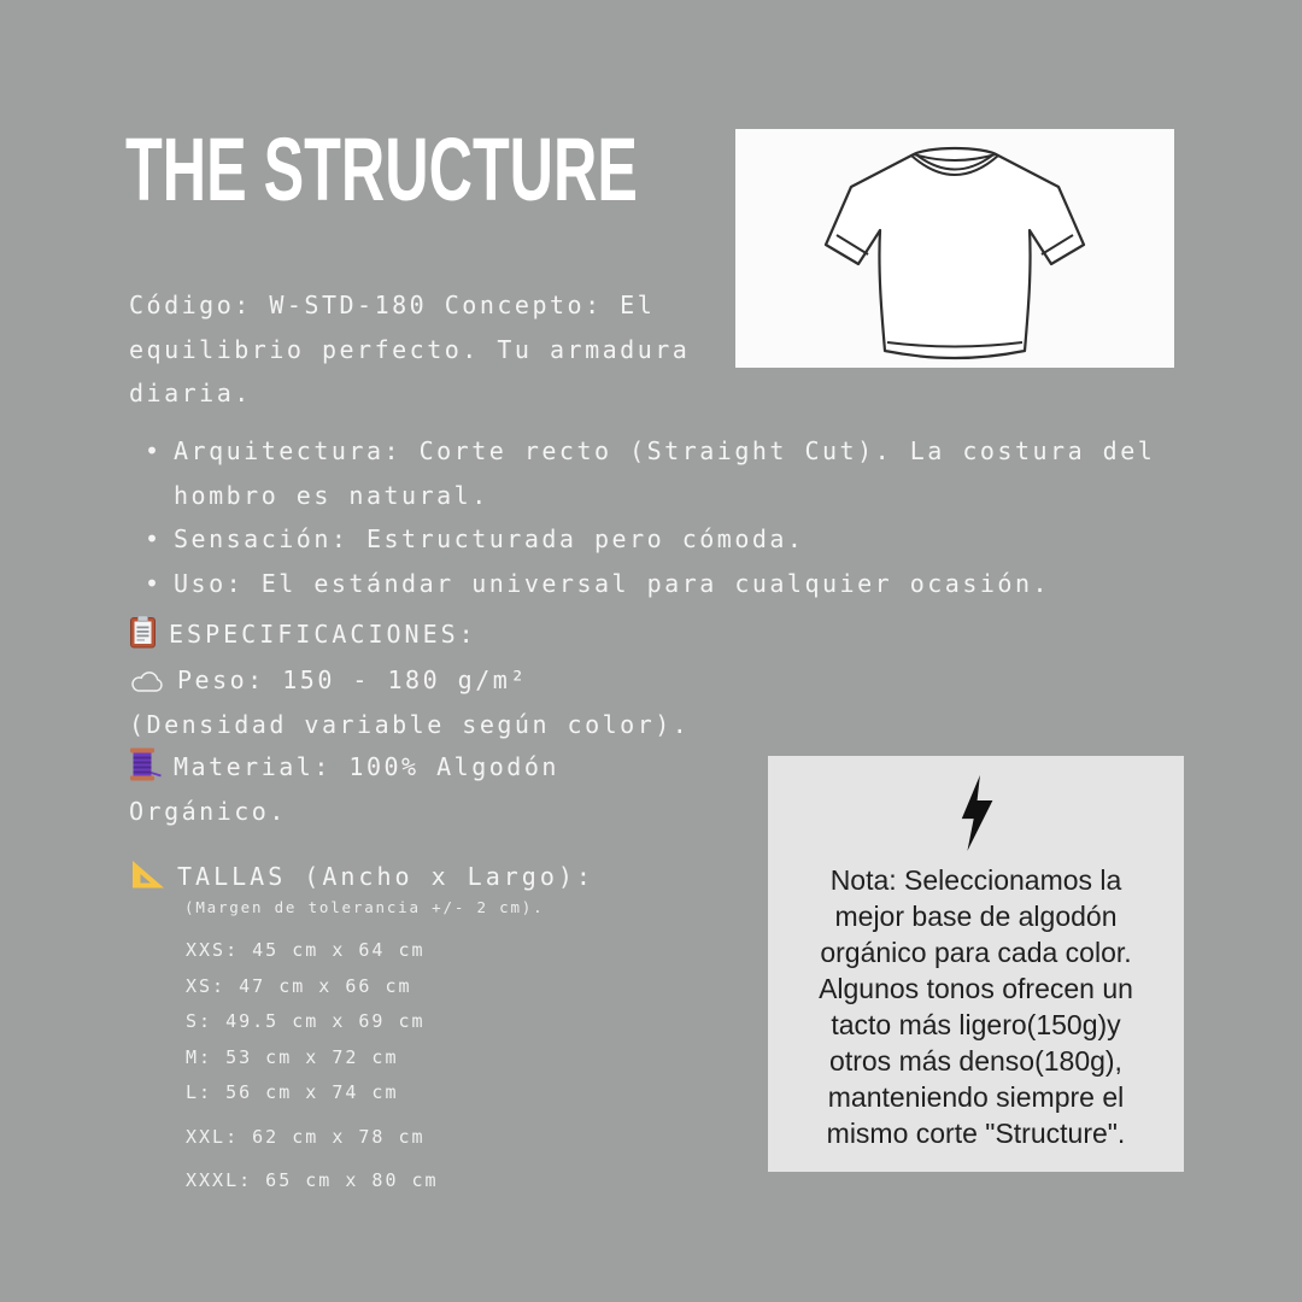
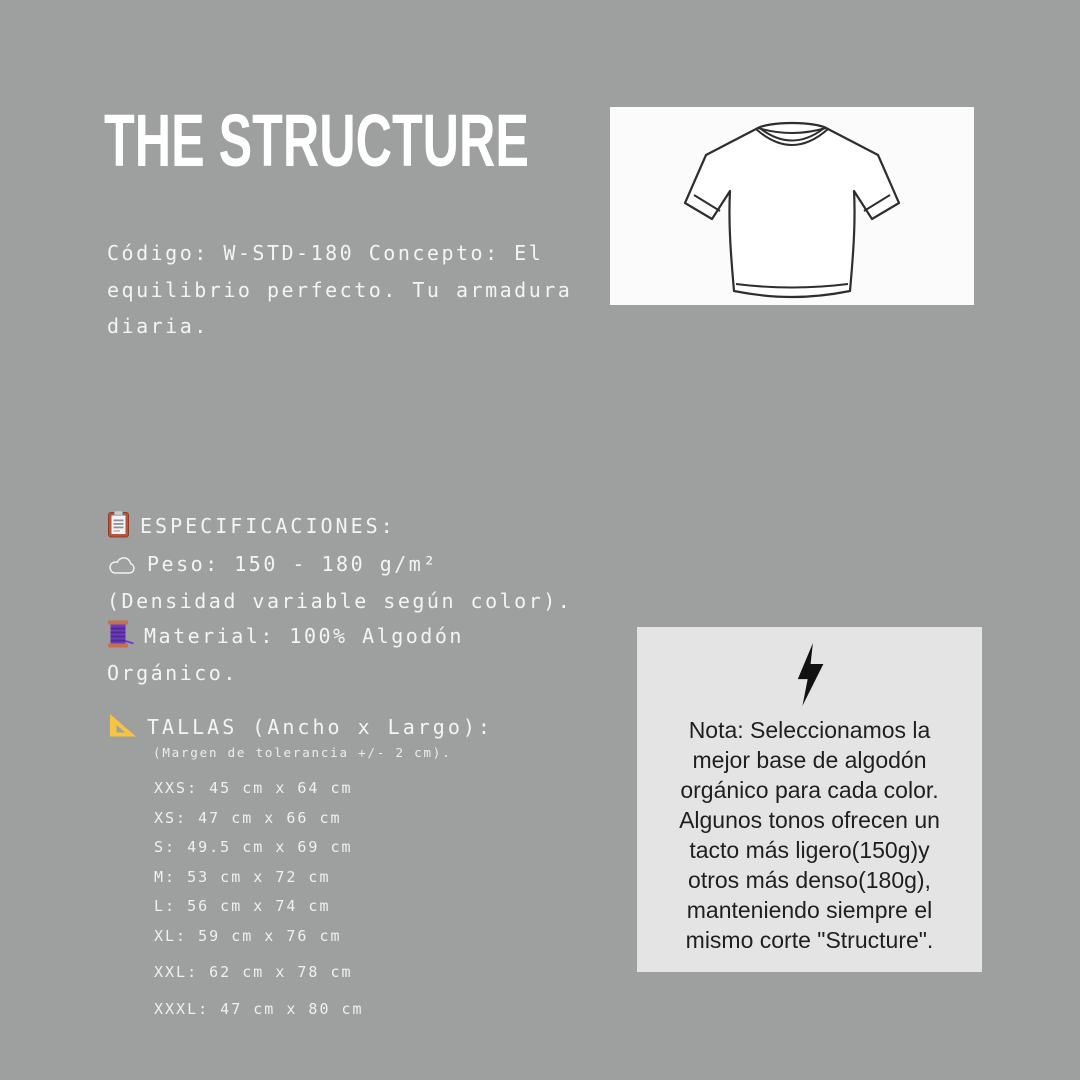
  THE STRUCTURE
  Código: W-STD-180 Concepto: El equilibrio perfecto. Tu armadura diaria.
- Arquitectura: Corte recto (Straight Cut). La costura del hombro es natural.
- Sensación: Estructurada pero cómoda.
- Uso: El estándar universal para cualquier ocasión.
  ESPECIFICACIONES:
  Peso: 150 - 180 g/m² (Densidad variable según color).
  Material: 100% Algodón Orgánico.
  TALLAS (Ancho x Largo):
  (Margen de tolerancia +/- 2 cm).
  XXS: 45 cm x 64 cm
  XS: 47 cm x 66 cm
  S: 49.5 cm x 69 cm
  M: 53 cm x 72 cm
  L: 56 cm x 74 cm
+ XL: 59 cm x 76 cm
  XXL: 62 cm x 78 cm
- XXXL: 65 cm x 80 cm
+ XXXL: 47 cm x 80 cm
  Nota: Seleccionamos la mejor base de algodón orgánico para cada color. Algunos tonos ofrecen un tacto más ligero(150g)y otros más denso(180g), manteniendo siempre el mismo corte "Structure".
